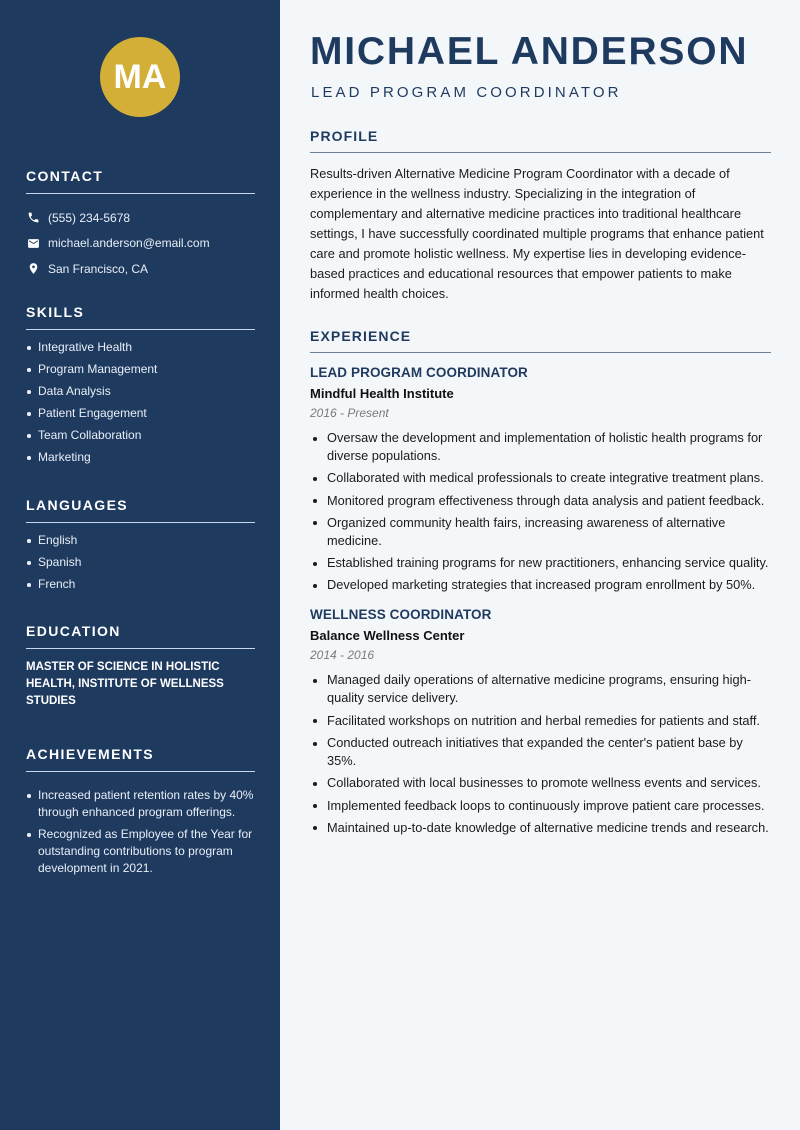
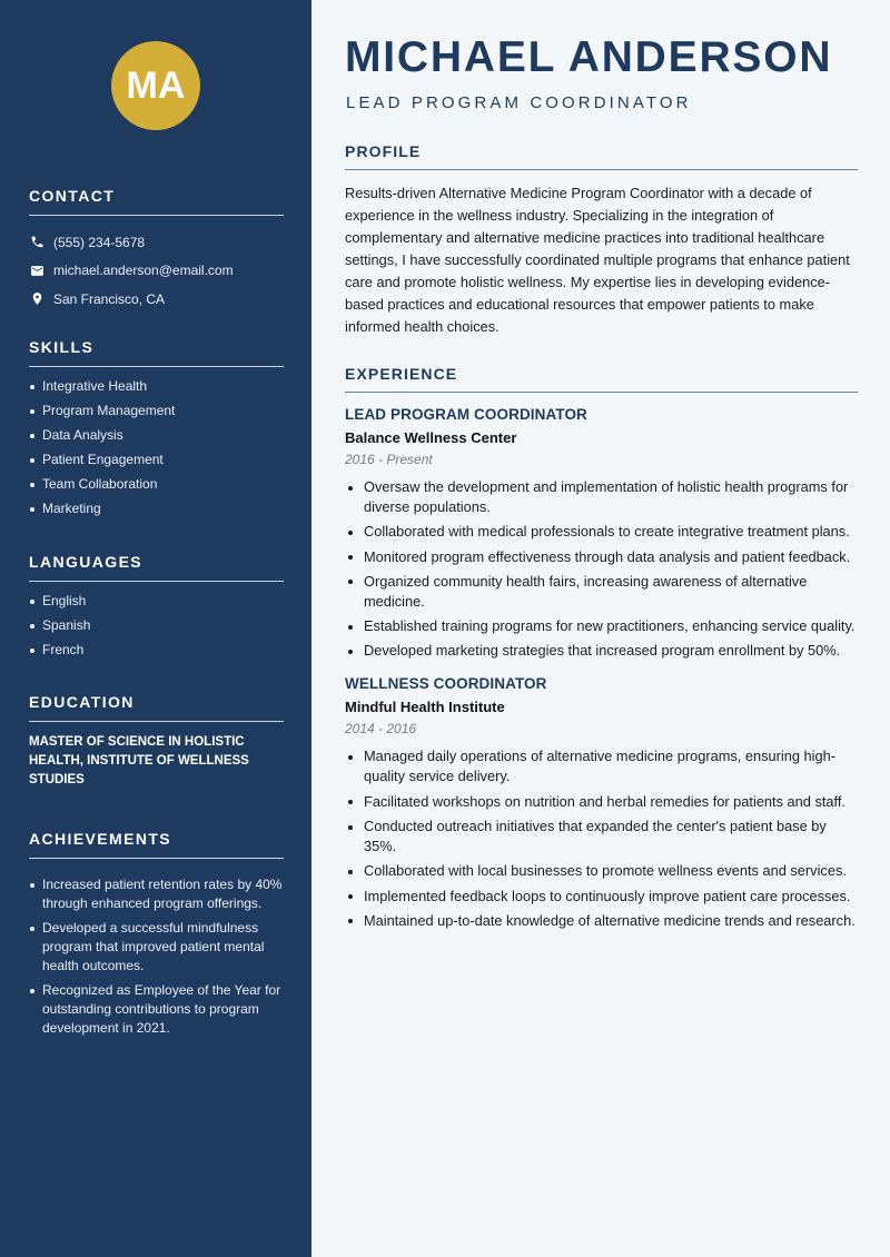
  MA
  CONTACT
  (555) 234-5678
  michael.anderson@email.com
  San Francisco, CA
  SKILLS
  Integrative Health
  Program Management
  Data Analysis
  Patient Engagement
  Team Collaboration
  Marketing
  LANGUAGES
  English
  Spanish
  French
  EDUCATION
  MASTER OF SCIENCE IN HOLISTIC HEALTH, INSTITUTE OF WELLNESS STUDIES
  ACHIEVEMENTS
  Increased patient retention rates by 40% through enhanced program offerings.
+ Developed a successful mindfulness program that improved patient mental health outcomes.
  Recognized as Employee of the Year for outstanding contributions to program development in 2021.
  MICHAEL ANDERSON
  LEAD PROGRAM COORDINATOR
  PROFILE
  Results-driven Alternative Medicine Program Coordinator with a decade of experience in the wellness industry. Specializing in the integration of complementary and alternative medicine practices into traditional healthcare settings, I have successfully coordinated multiple programs that enhance patient care and promote holistic wellness. My expertise lies in developing evidence-based practices and educational resources that empower patients to make informed health choices.
  EXPERIENCE
  LEAD PROGRAM COORDINATOR
- Mindful Health Institute
+ Balance Wellness Center
  2016 - Present
  Oversaw the development and implementation of holistic health programs for diverse populations.
  Collaborated with medical professionals to create integrative treatment plans.
  Monitored program effectiveness through data analysis and patient feedback.
  Organized community health fairs, increasing awareness of alternative medicine.
  Established training programs for new practitioners, enhancing service quality.
  Developed marketing strategies that increased program enrollment by 50%.
  WELLNESS COORDINATOR
- Balance Wellness Center
+ Mindful Health Institute
  2014 - 2016
  Managed daily operations of alternative medicine programs, ensuring high-quality service delivery.
  Facilitated workshops on nutrition and herbal remedies for patients and staff.
  Conducted outreach initiatives that expanded the center's patient base by 35%.
  Collaborated with local businesses to promote wellness events and services.
  Implemented feedback loops to continuously improve patient care processes.
  Maintained up-to-date knowledge of alternative medicine trends and research.
